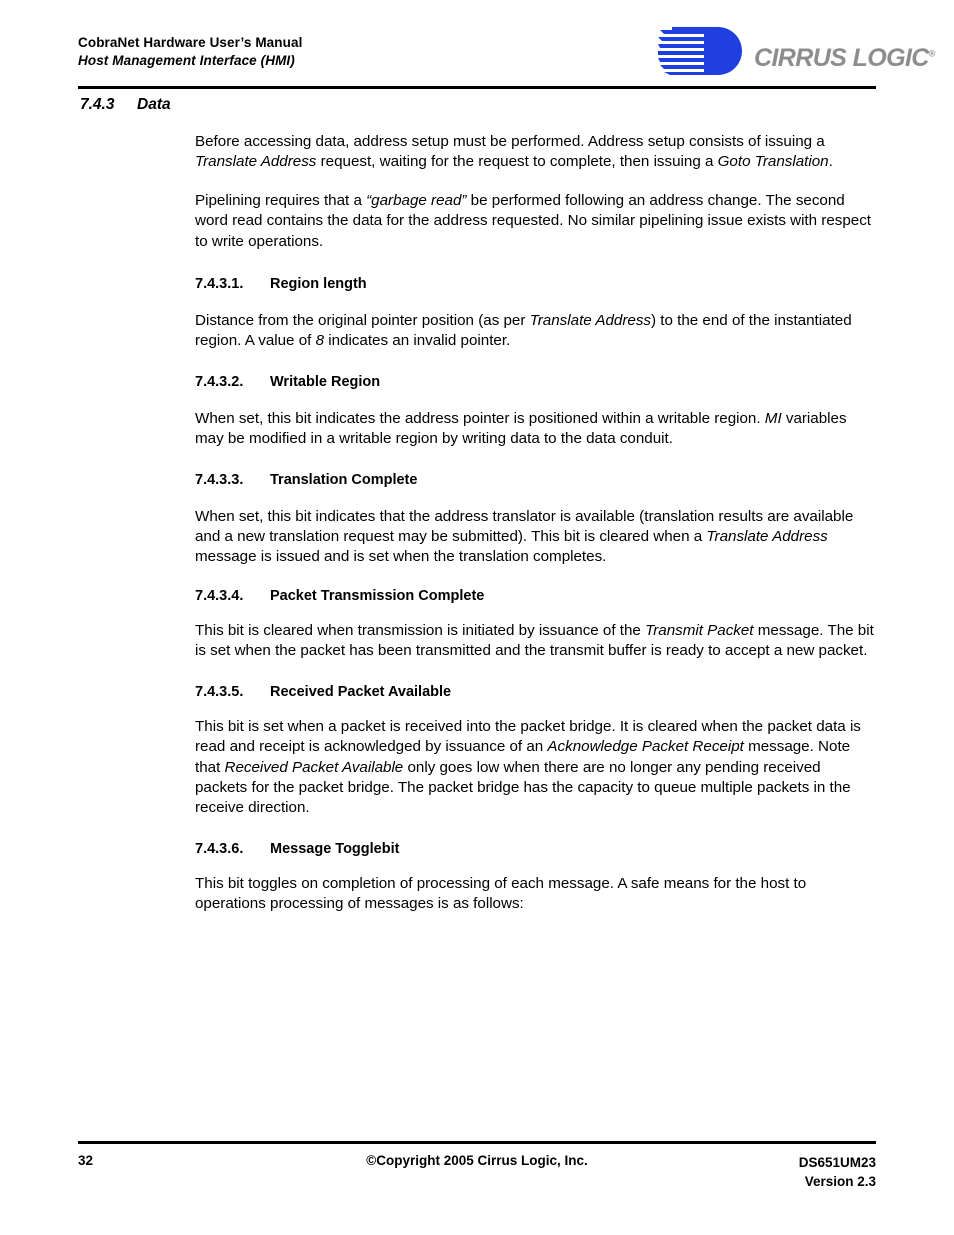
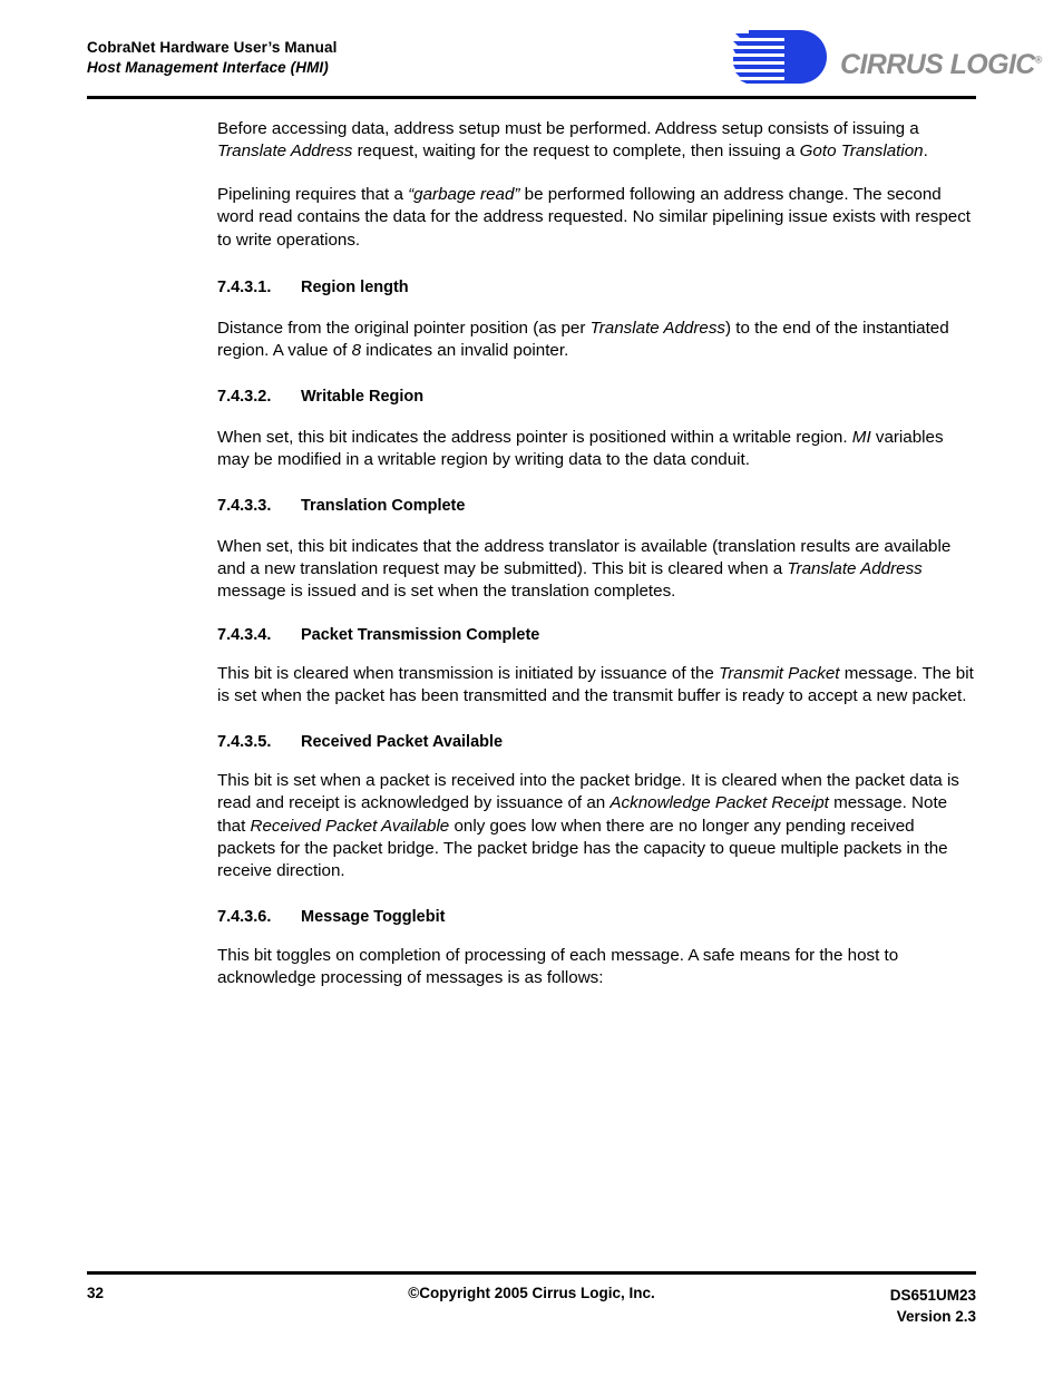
  CobraNet Hardware User’s Manual
  Host Management Interface (HMI)
  CIRRUS LOGIC®
- 7.4.3
- Data
  Before accessing data, address setup must be performed. Address setup consists of issuing a Translate Address request, waiting for the request to complete, then issuing a Goto Translation.
  Pipelining requires that a “garbage read” be performed following an address change. The second word read contains the data for the address requested. No similar pipelining issue exists with respect to write operations.
  7.4.3.1.
  Region length
  Distance from the original pointer position (as per Translate Address) to the end of the instantiated region. A value of 8 indicates an invalid pointer.
  7.4.3.2.
  Writable Region
  When set, this bit indicates the address pointer is positioned within a writable region. MI variables may be modified in a writable region by writing data to the data conduit.
  7.4.3.3.
  Translation Complete
  When set, this bit indicates that the address translator is available (translation results are available and a new translation request may be submitted). This bit is cleared when a Translate Address message is issued and is set when the translation completes.
  7.4.3.4.
  Packet Transmission Complete
  This bit is cleared when transmission is initiated by issuance of the Transmit Packet message. The bit is set when the packet has been transmitted and the transmit buffer is ready to accept a new packet.
  7.4.3.5.
  Received Packet Available
  This bit is set when a packet is received into the packet bridge. It is cleared when the packet data is read and receipt is acknowledged by issuance of an Acknowledge Packet Receipt message. Note that Received Packet Available only goes low when there are no longer any pending received packets for the packet bridge. The packet bridge has the capacity to queue multiple packets in the receive direction.
  7.4.3.6.
  Message Togglebit
- This bit toggles on completion of processing of each message. A safe means for the host to operations processing of messages is as follows:
+ This bit toggles on completion of processing of each message. A safe means for the host to acknowledge processing of messages is as follows:
  32
  ©Copyright 2005 Cirrus Logic, Inc.
  DS651UM23
  Version 2.3
